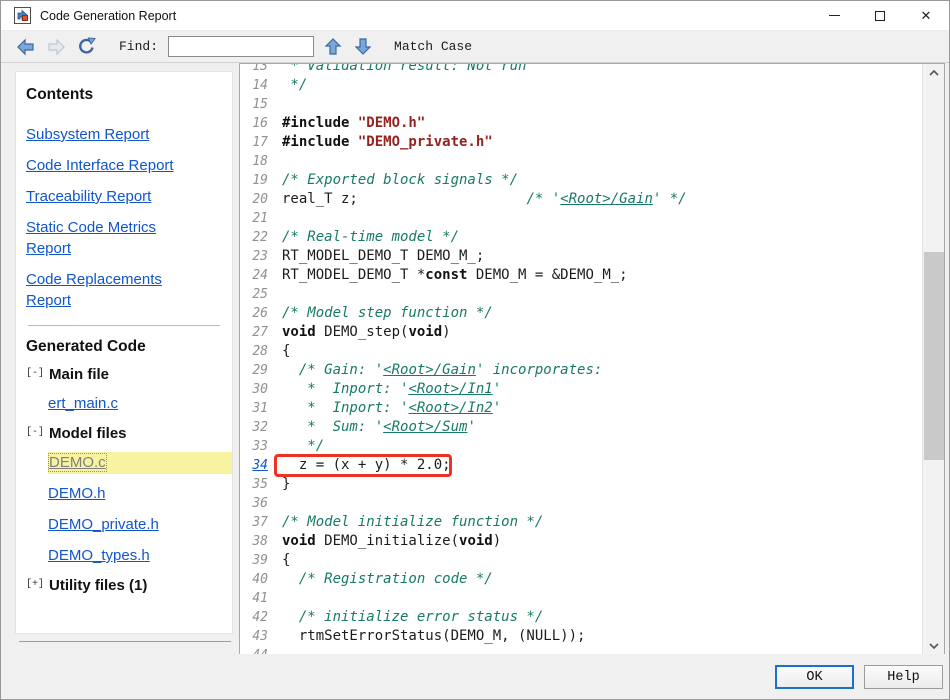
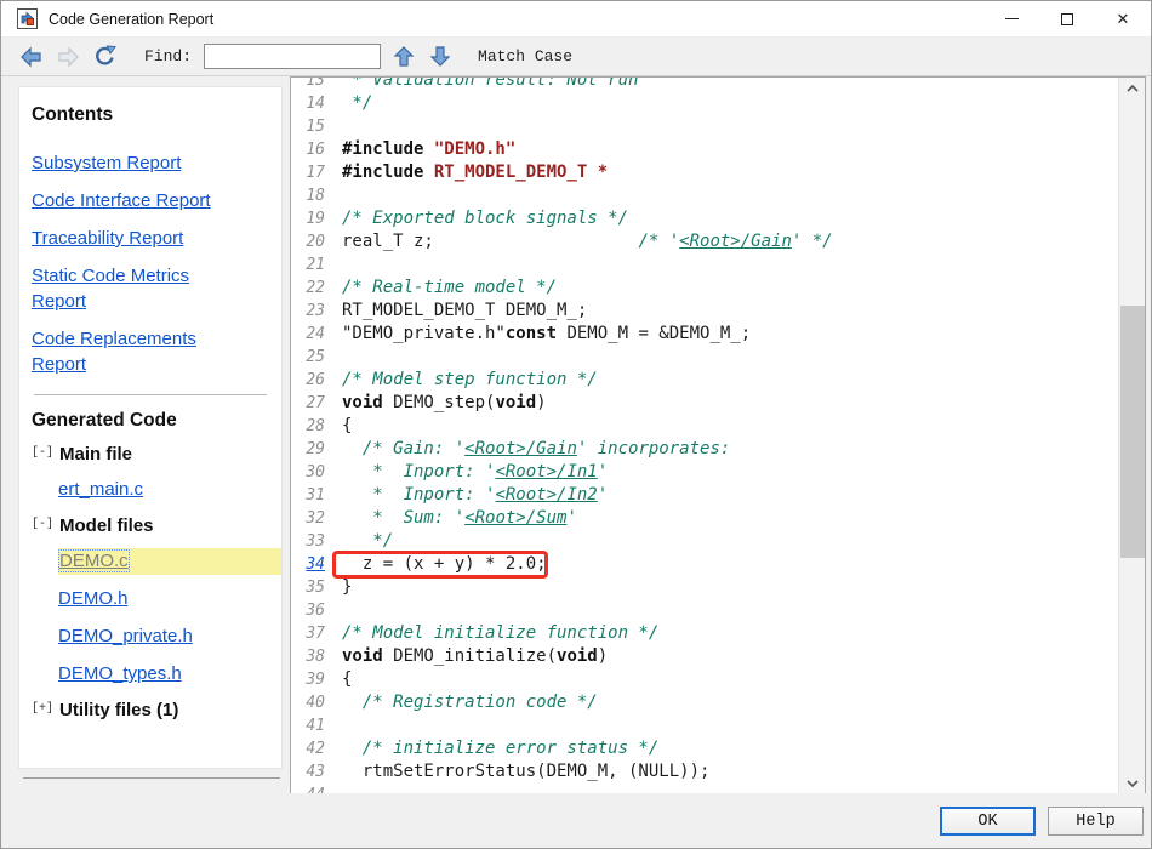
  Code Generation Report
  ✕
  Find:
  Match Case
  Contents
  Subsystem Report
  Code Interface Report
  Traceability Report
  Static Code Metrics Report
  Code Replacements Report
  Generated Code
  [-] Main file
  ert_main.c
  [-] Model files
  DEMO.c
  DEMO.h
  DEMO_private.h
  DEMO_types.h
  [+] Utility files (1)
  13 * Validation result: Not run
  14 */
  15
  16 #include "DEMO.h"
- 17 #include "DEMO_private.h"
+ 17 #include RT_MODEL_DEMO_T *
  18
  19 /* Exported block signals */
  20 real_T z; /* '<Root>/Gain' */
  21
  22 /* Real-time model */
  23 RT_MODEL_DEMO_T DEMO_M_;
- 24 RT_MODEL_DEMO_T *const DEMO_M = &DEMO_M_;
+ 24 "DEMO_private.h"const DEMO_M = &DEMO_M_;
  25
  26 /* Model step function */
  27 void DEMO_step(void)
  28 {
  29 /* Gain: '<Root>/Gain' incorporates:
  30 * Inport: '<Root>/In1'
  31 * Inport: '<Root>/In2'
  32 * Sum: '<Root>/Sum'
  33 */
  34 z = (x + y) * 2.0;
  35 }
  36
  37 /* Model initialize function */
  38 void DEMO_initialize(void)
  39 {
  40 /* Registration code */
  41
  42 /* initialize error status */
  43 rtmSetErrorStatus(DEMO_M, (NULL));
  OK
  Help
